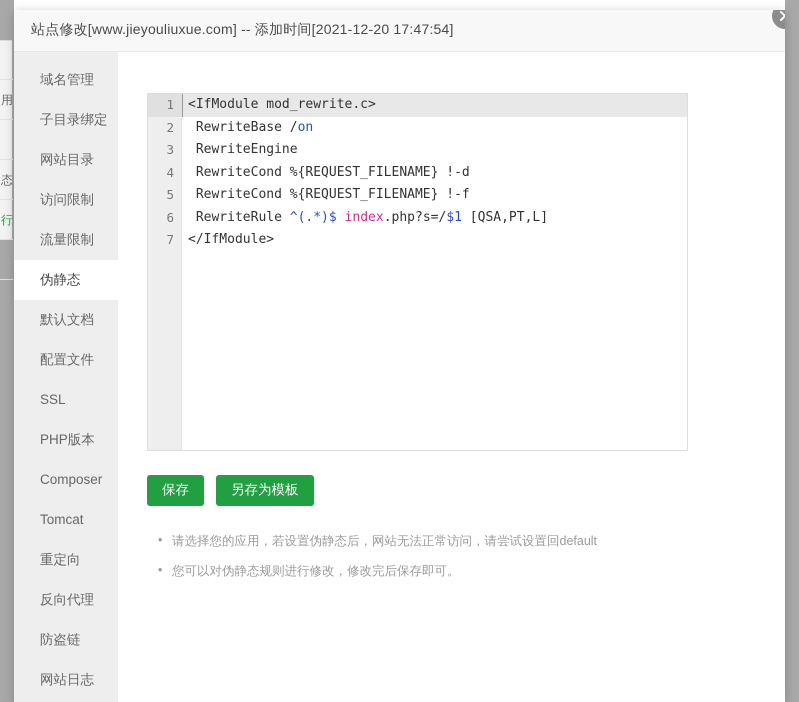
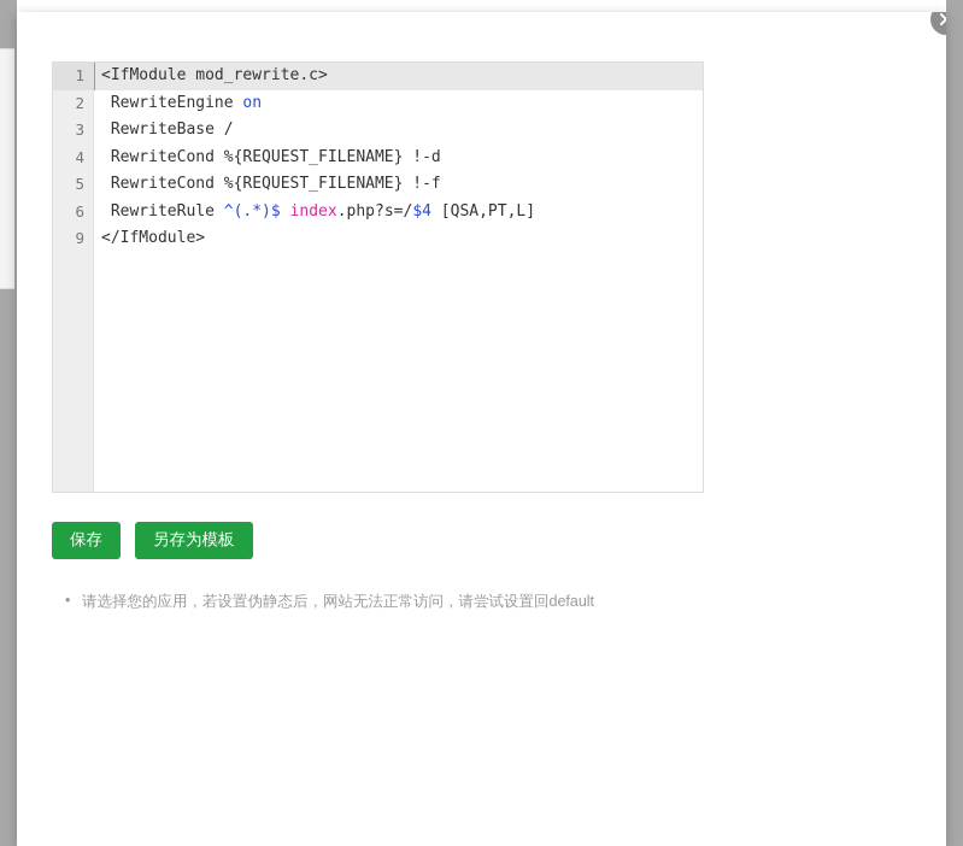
- 用
- 态
- 行
- 站点修改[www.jieyouliuxue.com] -- 添加时间[2021-12-20 17:47:54]
- 域名管理
- 子目录绑定
- 网站目录
- 访问限制
- 流量限制
- 伪静态
- 默认文档
- 配置文件
- SSL
- PHP版本
- Composer
- Tomcat
- 重定向
- 反向代理
- 防盗链
- 网站日志
  1
  <IfModule mod_rewrite.c>
  2
- RewriteBase /on
+ RewriteEngine on
  3
- RewriteEngine
+ RewriteBase /
  4
  RewriteCond %{REQUEST_FILENAME} !-d
  5
  RewriteCond %{REQUEST_FILENAME} !-f
  6
- RewriteRule ^(.*)$ index.php?s=/$1 [QSA,PT,L]
+ RewriteRule ^(.*)$ index.php?s=/$4 [QSA,PT,L]
- 7
+ 9
  </IfModule>
  保存
  另存为模板
  请选择您的应用，若设置伪静态后，网站无法正常访问，请尝试设置回default
- 您可以对伪静态规则进行修改，修改完后保存即可。
